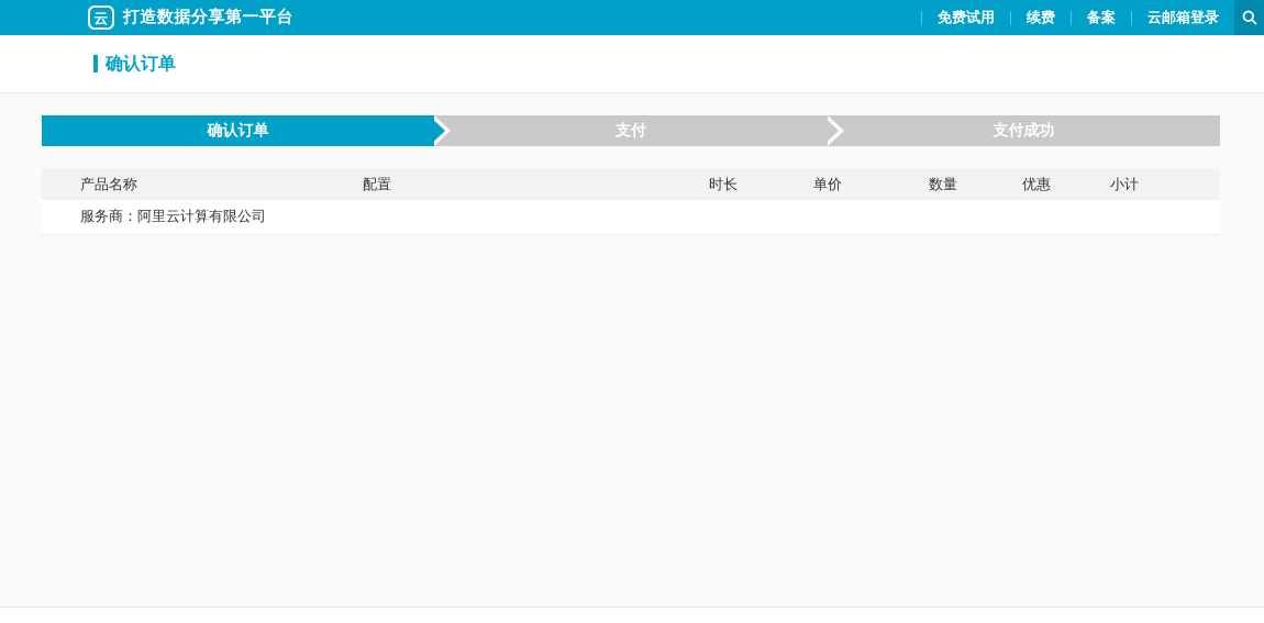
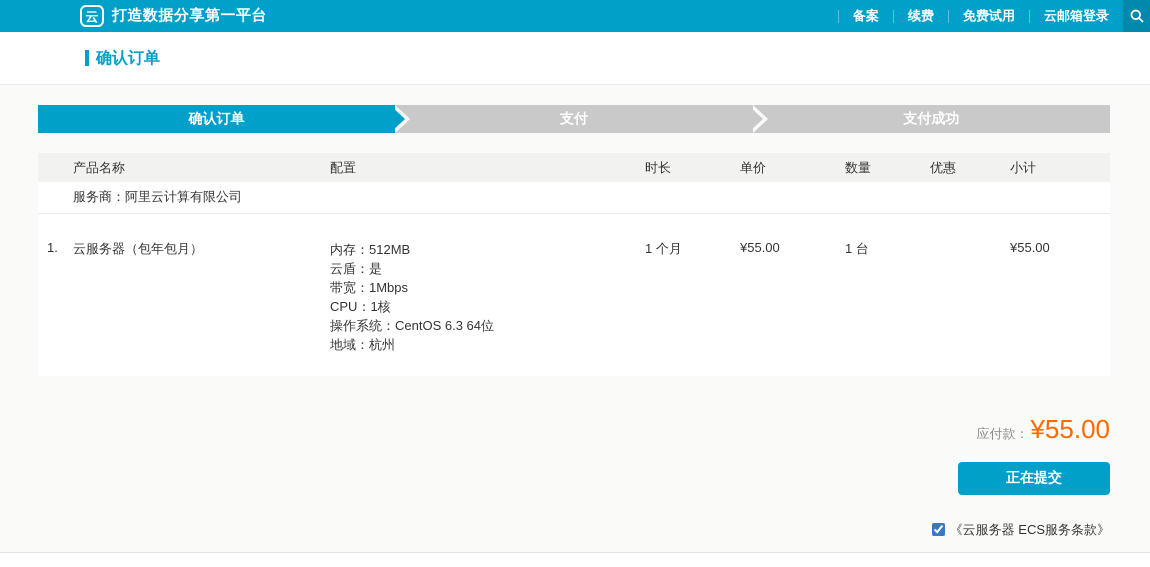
  云
  打造数据分享第一平台
- 免费试用
+ 备案
  续费
- 备案
+ 免费试用
  云邮箱登录
  确认订单
  确认订单
  支付
  支付成功
  产品名称	配置	时长	单价	数量	优惠	小计
  服务商：阿里云计算有限公司
+ 1.	云服务器（包年包月）	内存：512MB 云盾：是 带宽：1Mbps CPU：1核 操作系统：CentOS 6.3 64位 地域：杭州	1 个月	¥55.00	1 台		¥55.00
+ 应付款：
+ ¥55.00
+ 正在提交
+ 《云服务器 ECS服务条款》
